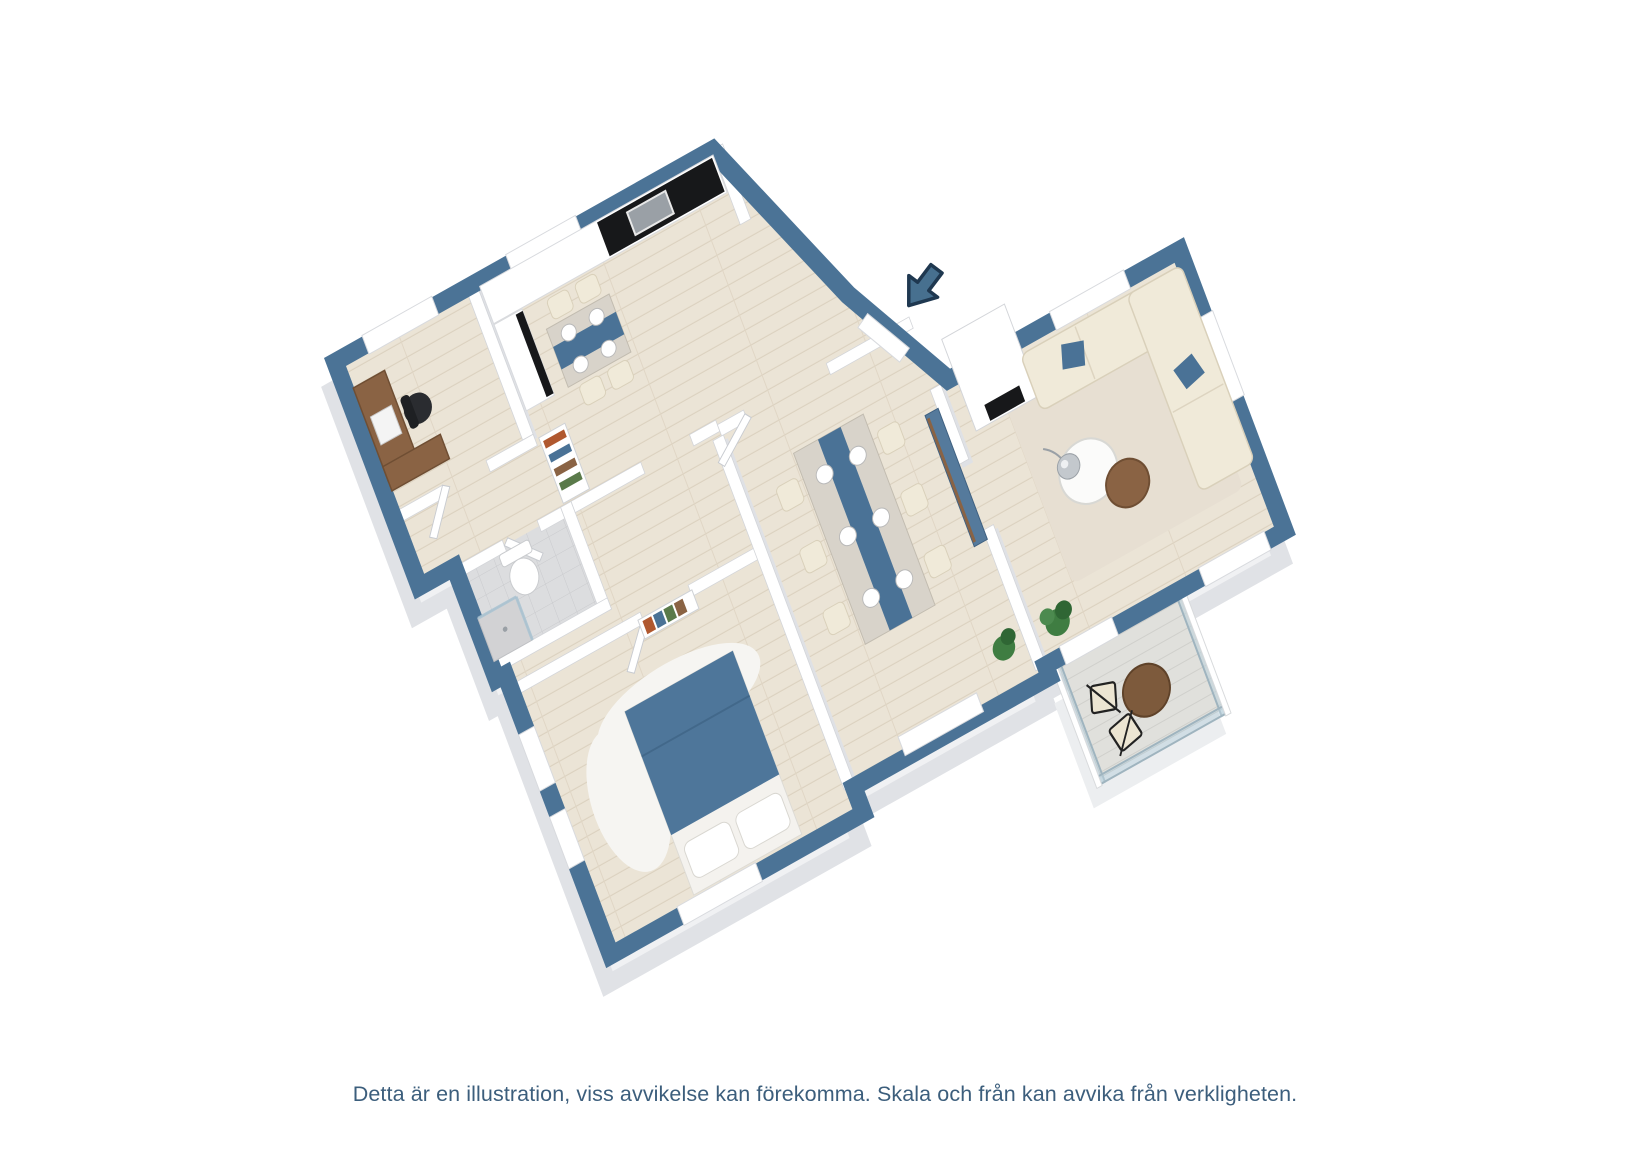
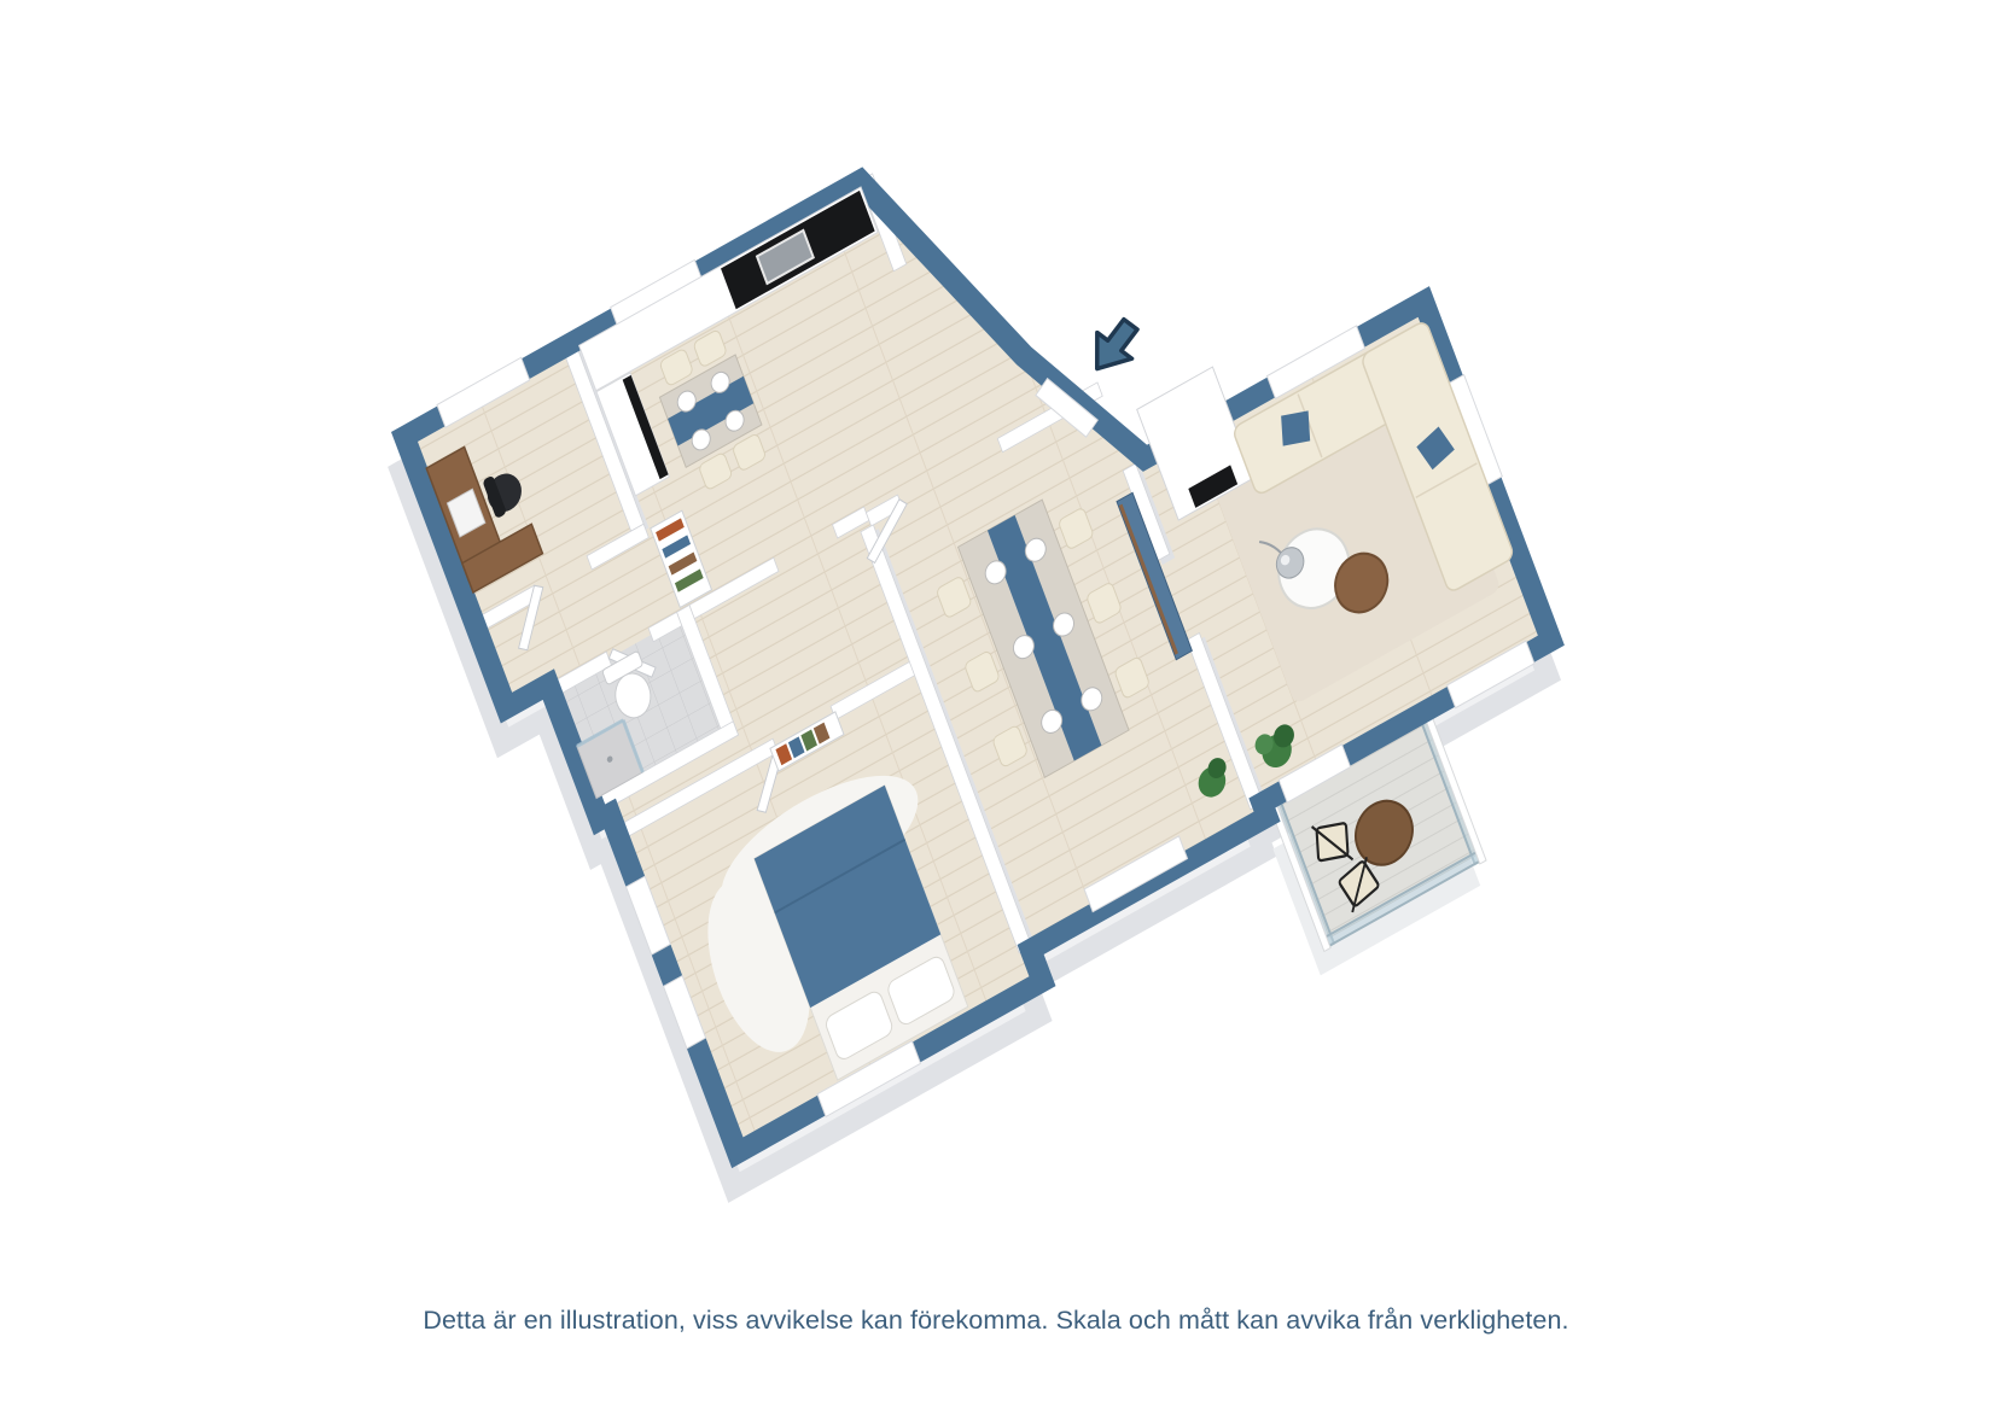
- Detta är en illustration, viss avvikelse kan förekomma. Skala och från kan avvika från verkligheten.
+ Detta är en illustration, viss avvikelse kan förekomma. Skala och mått kan avvika från verkligheten.
